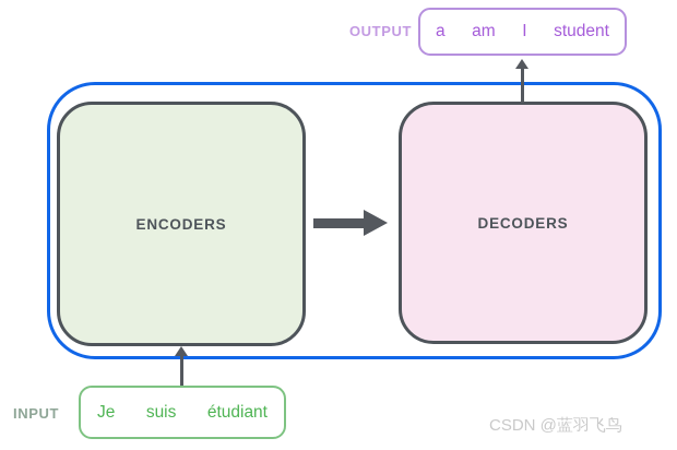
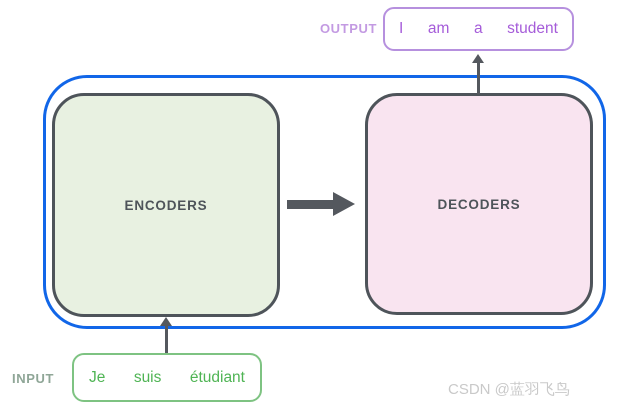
  OUTPUT
- a
+ I
  am
- I
+ a
  student
  ENCODERS
  DECODERS
  INPUT
  Je
  suis
  étudiant
  CSDN @蓝羽飞鸟
